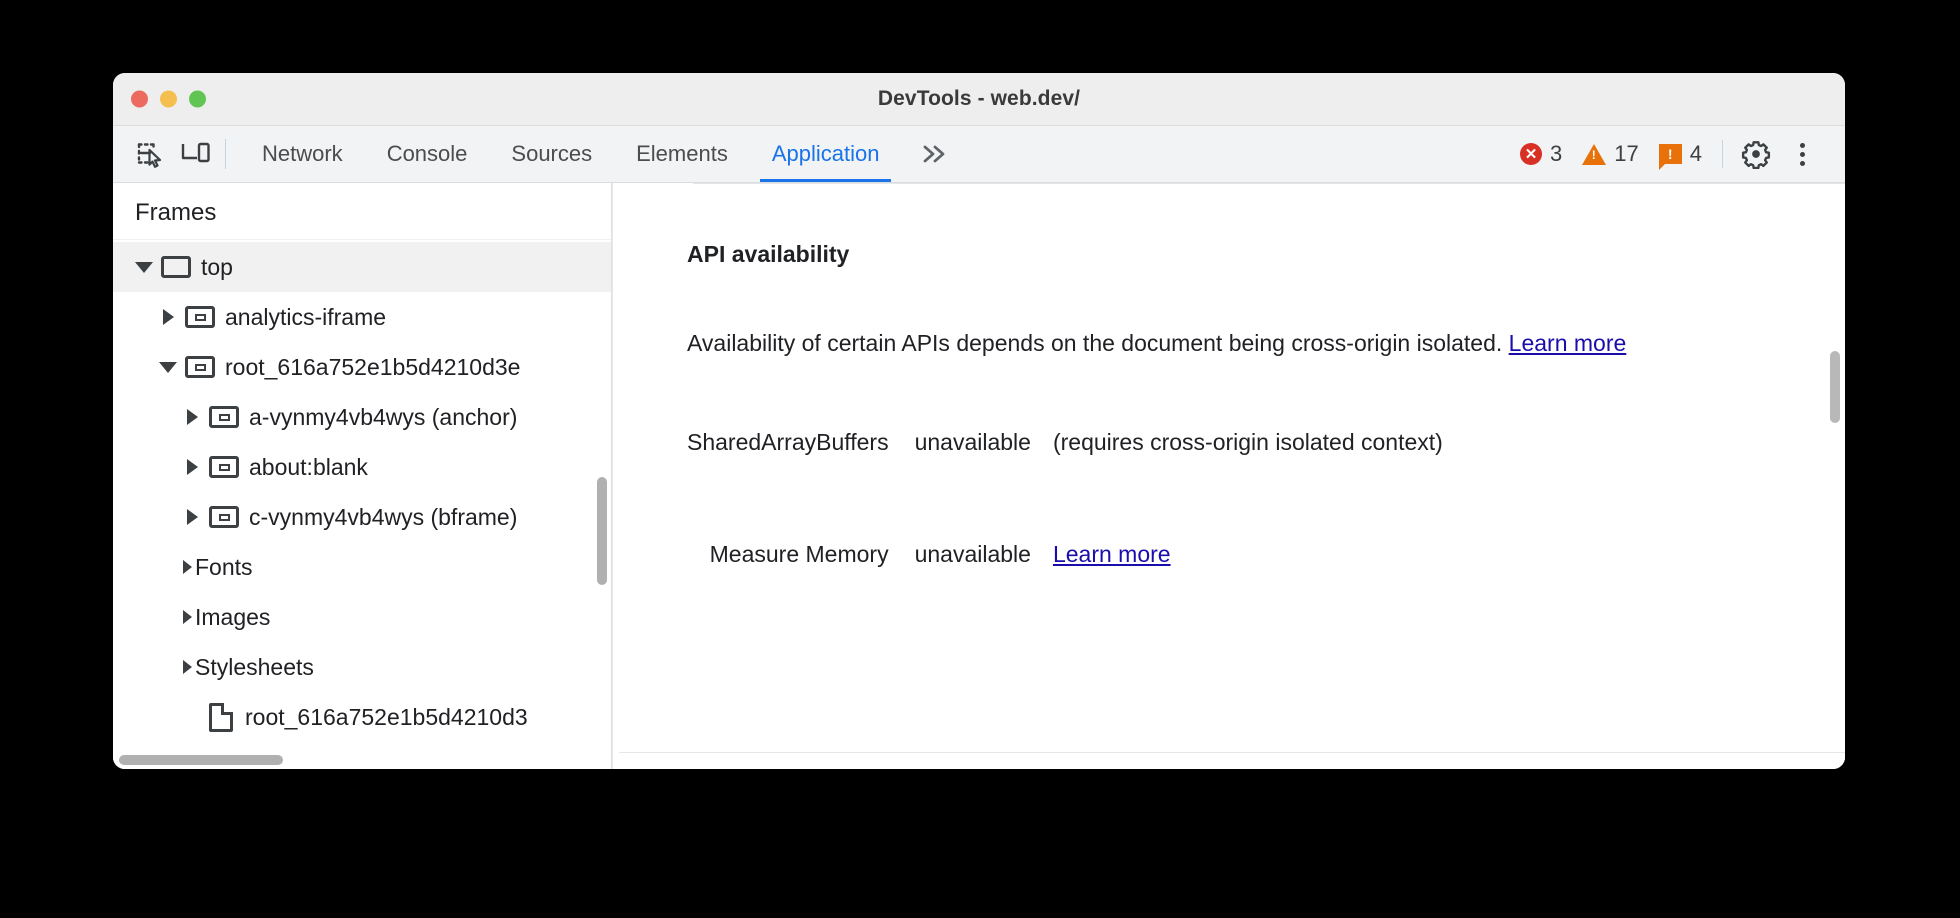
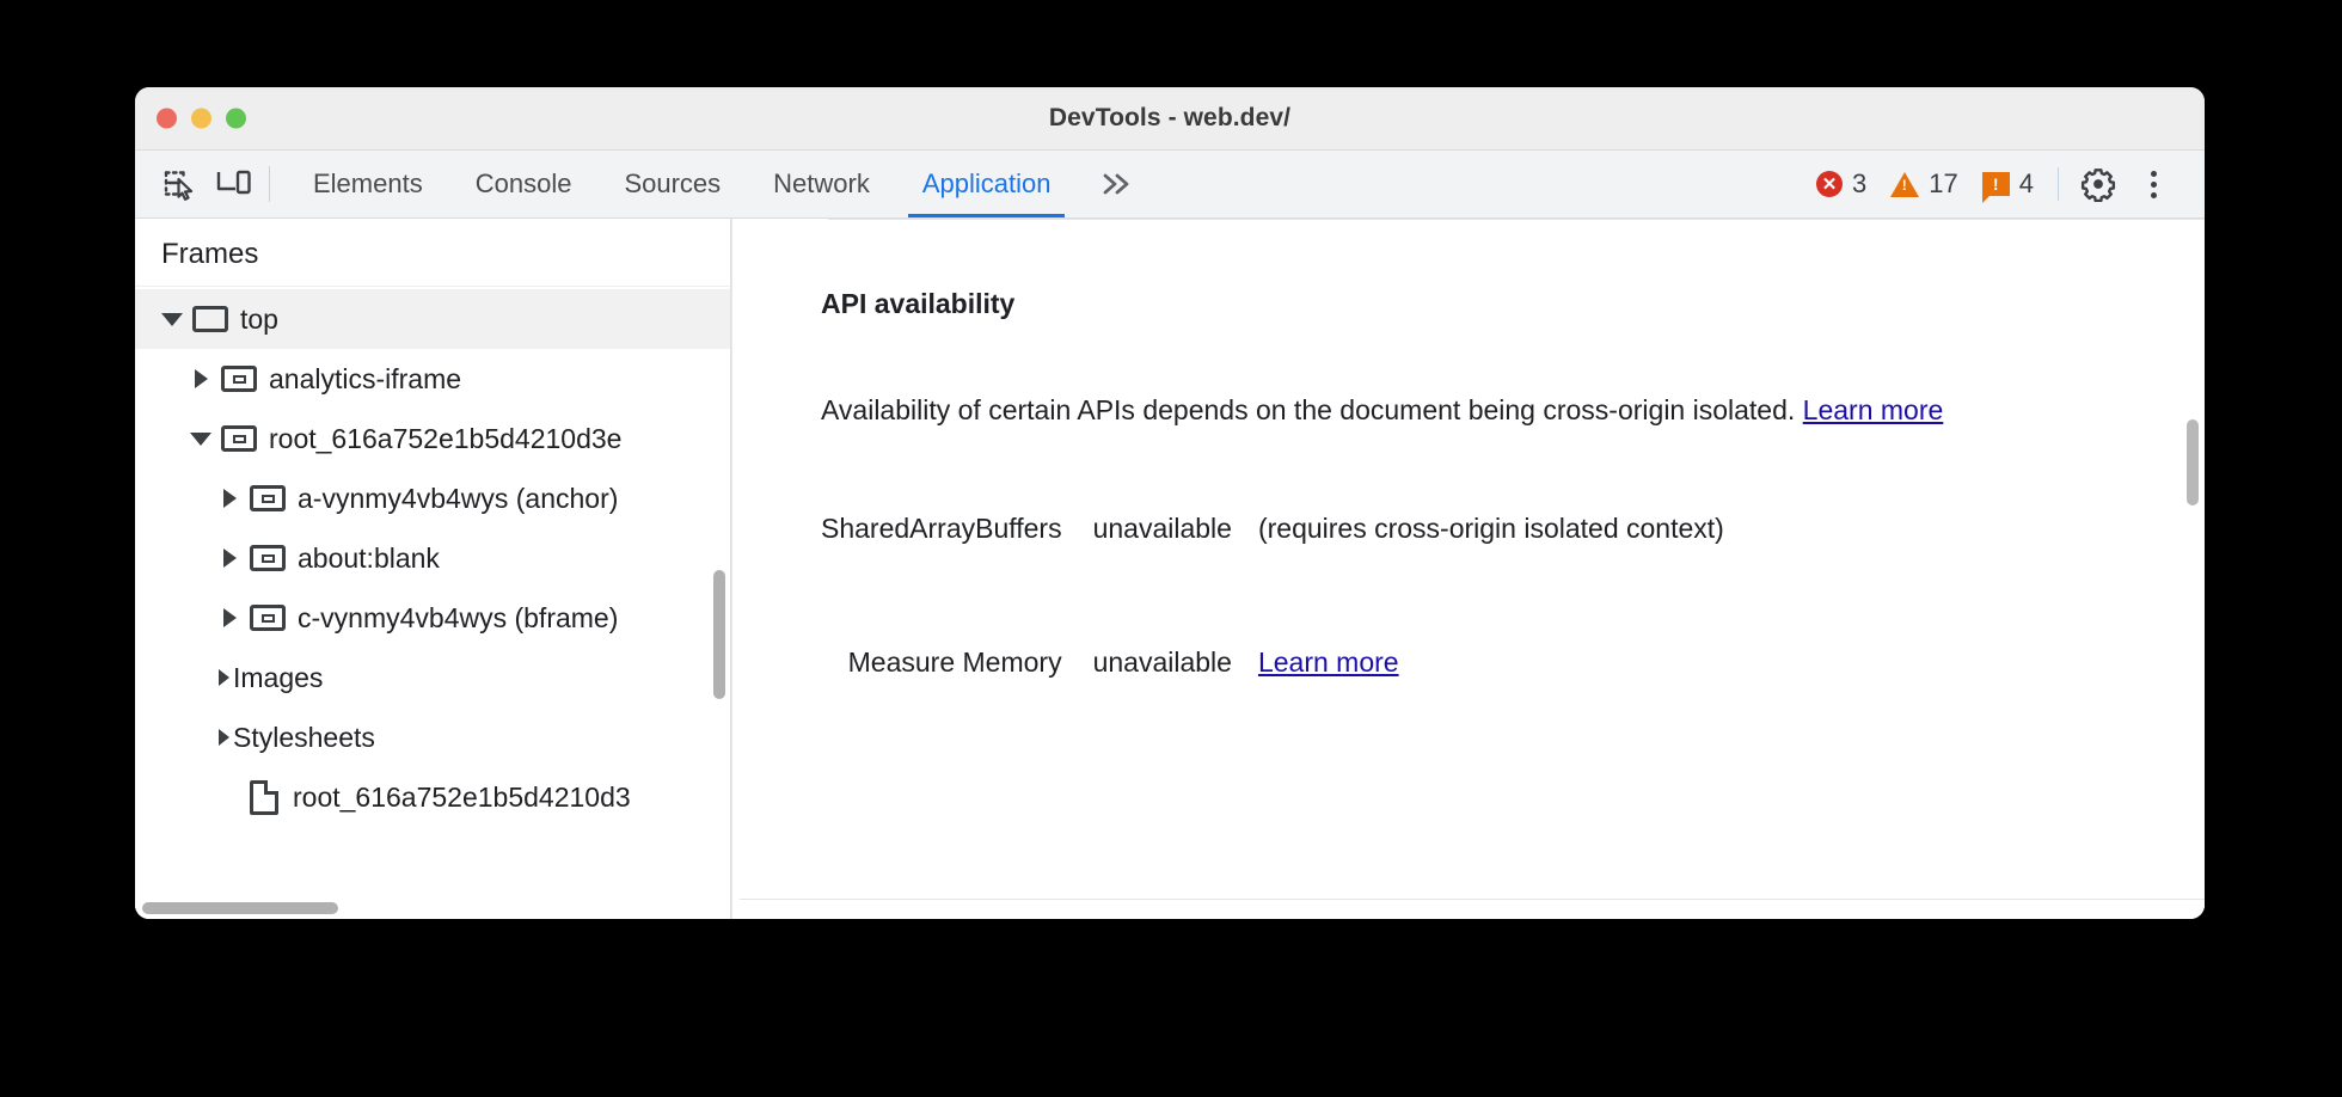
  DevTools - web.dev/
- Network
+ Elements
  Console
  Sources
- Elements
+ Network
  Application
  ✕
  3
  17
  !
  4
  Frames
  top
  analytics-iframe
  root_616a752e1b5d4210d3e
  a-vynmy4vb4wys (anchor)
  about:blank
  c-vynmy4vb4wys (bframe)
- Fonts
  Images
  Stylesheets
  root_616a752e1b5d4210d3
  API availability
  Availability of certain APIs depends on the document being cross-origin isolated. Learn more
  SharedArrayBuffers	unavailable	(requires cross-origin isolated context)
  Measure Memory	unavailable	Learn more
